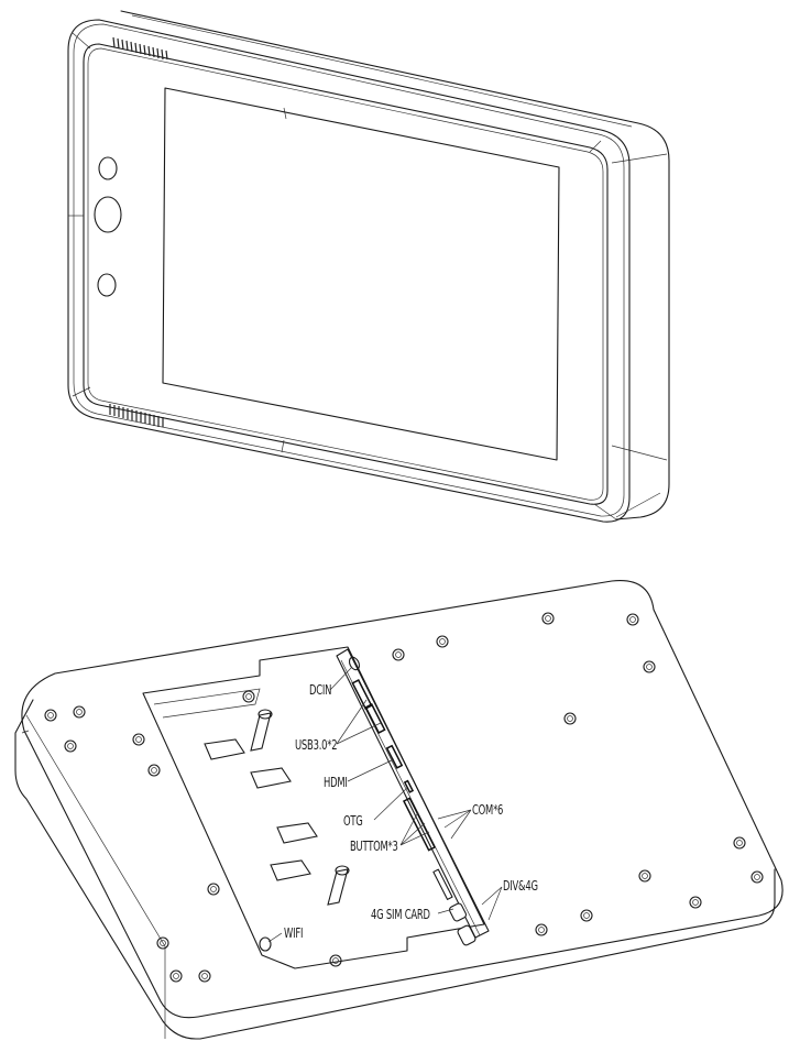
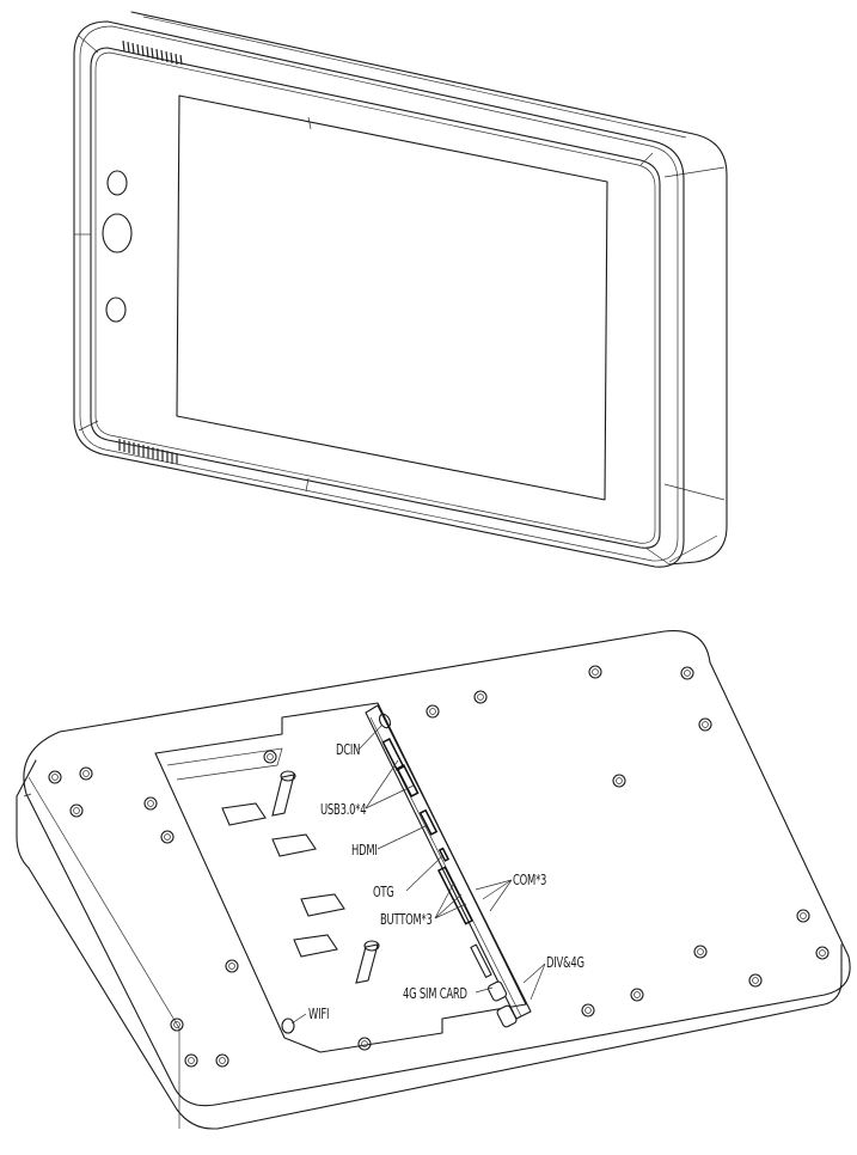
  DCIN
- USB3.0*2
+ USB3.0*4
  HDMI
  OTG
- COM*6
+ COM*3
  BUTTOM*3
  DIV&4G
  4G SIM CARD
  WIFI
